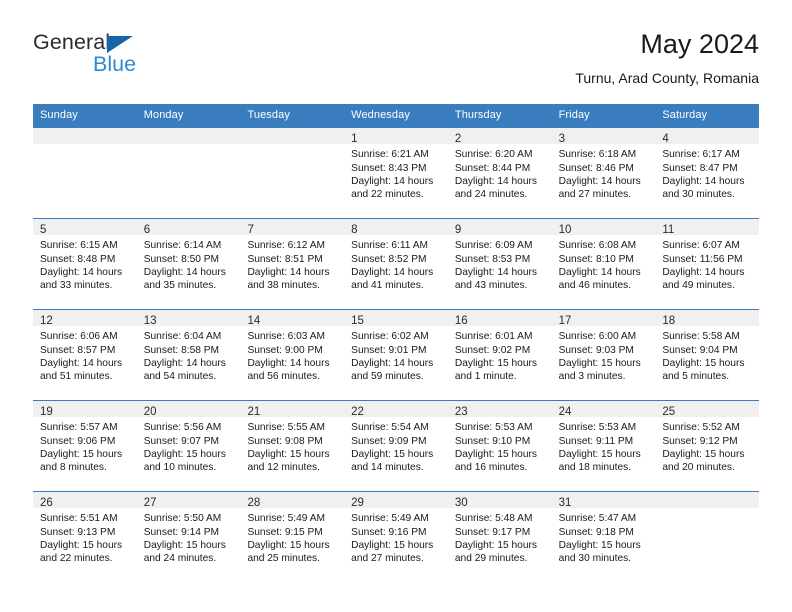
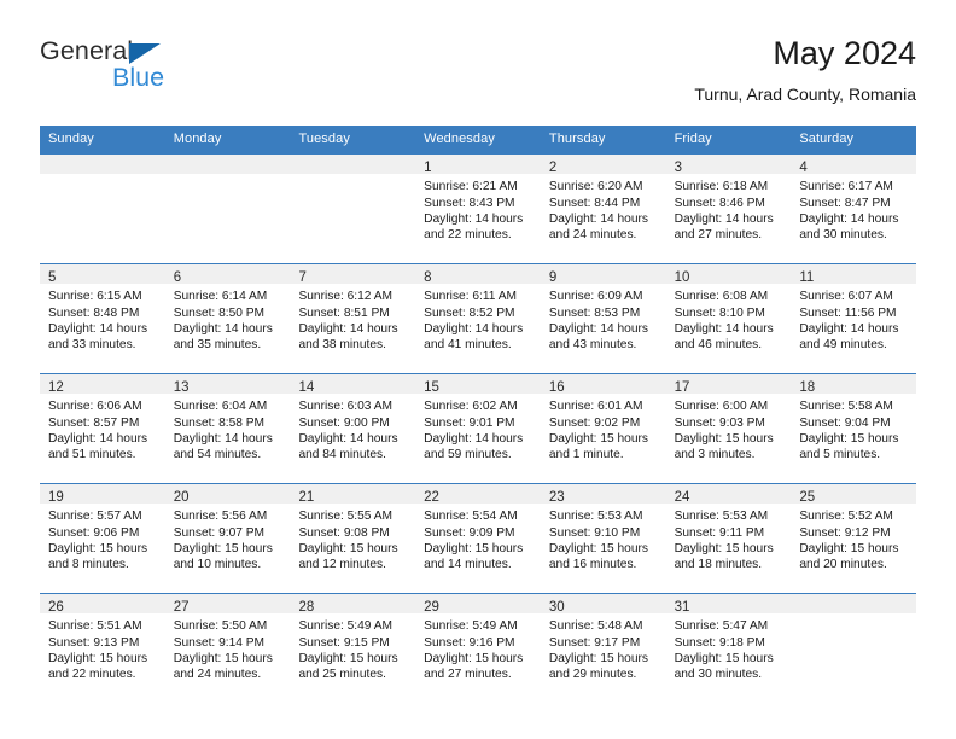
  General
  Blue
  May 2024
  Turnu, Arad County, Romania
  Sunday
  Monday
  Tuesday
  Wednesday
  Thursday
  Friday
  Saturday
  1
  Sunrise: 6:21 AM
  Sunset: 8:43 PM
  Daylight: 14 hours
  and 22 minutes.
  2
  Sunrise: 6:20 AM
  Sunset: 8:44 PM
  Daylight: 14 hours
  and 24 minutes.
  3
  Sunrise: 6:18 AM
  Sunset: 8:46 PM
  Daylight: 14 hours
  and 27 minutes.
  4
  Sunrise: 6:17 AM
  Sunset: 8:47 PM
  Daylight: 14 hours
  and 30 minutes.
  5
  Sunrise: 6:15 AM
  Sunset: 8:48 PM
  Daylight: 14 hours
  and 33 minutes.
  6
  Sunrise: 6:14 AM
  Sunset: 8:50 PM
  Daylight: 14 hours
  and 35 minutes.
  7
  Sunrise: 6:12 AM
  Sunset: 8:51 PM
  Daylight: 14 hours
  and 38 minutes.
  8
  Sunrise: 6:11 AM
  Sunset: 8:52 PM
  Daylight: 14 hours
  and 41 minutes.
  9
  Sunrise: 6:09 AM
  Sunset: 8:53 PM
  Daylight: 14 hours
  and 43 minutes.
  10
  Sunrise: 6:08 AM
  Sunset: 8:10 PM
  Daylight: 14 hours
  and 46 minutes.
  11
  Sunrise: 6:07 AM
  Sunset: 11:56 PM
  Daylight: 14 hours
  and 49 minutes.
  12
  Sunrise: 6:06 AM
  Sunset: 8:57 PM
  Daylight: 14 hours
  and 51 minutes.
  13
  Sunrise: 6:04 AM
  Sunset: 8:58 PM
  Daylight: 14 hours
  and 54 minutes.
  14
  Sunrise: 6:03 AM
  Sunset: 9:00 PM
  Daylight: 14 hours
- and 56 minutes.
+ and 84 minutes.
  15
  Sunrise: 6:02 AM
  Sunset: 9:01 PM
  Daylight: 14 hours
  and 59 minutes.
  16
  Sunrise: 6:01 AM
  Sunset: 9:02 PM
  Daylight: 15 hours
  and 1 minute.
  17
  Sunrise: 6:00 AM
  Sunset: 9:03 PM
  Daylight: 15 hours
  and 3 minutes.
  18
  Sunrise: 5:58 AM
  Sunset: 9:04 PM
  Daylight: 15 hours
  and 5 minutes.
  19
  Sunrise: 5:57 AM
  Sunset: 9:06 PM
  Daylight: 15 hours
  and 8 minutes.
  20
  Sunrise: 5:56 AM
  Sunset: 9:07 PM
  Daylight: 15 hours
  and 10 minutes.
  21
  Sunrise: 5:55 AM
  Sunset: 9:08 PM
  Daylight: 15 hours
  and 12 minutes.
  22
  Sunrise: 5:54 AM
  Sunset: 9:09 PM
  Daylight: 15 hours
  and 14 minutes.
  23
  Sunrise: 5:53 AM
  Sunset: 9:10 PM
  Daylight: 15 hours
  and 16 minutes.
  24
  Sunrise: 5:53 AM
  Sunset: 9:11 PM
  Daylight: 15 hours
  and 18 minutes.
  25
  Sunrise: 5:52 AM
  Sunset: 9:12 PM
  Daylight: 15 hours
  and 20 minutes.
  26
  Sunrise: 5:51 AM
  Sunset: 9:13 PM
  Daylight: 15 hours
  and 22 minutes.
  27
  Sunrise: 5:50 AM
  Sunset: 9:14 PM
  Daylight: 15 hours
  and 24 minutes.
  28
  Sunrise: 5:49 AM
  Sunset: 9:15 PM
  Daylight: 15 hours
  and 25 minutes.
  29
  Sunrise: 5:49 AM
  Sunset: 9:16 PM
  Daylight: 15 hours
  and 27 minutes.
  30
  Sunrise: 5:48 AM
  Sunset: 9:17 PM
  Daylight: 15 hours
  and 29 minutes.
  31
  Sunrise: 5:47 AM
  Sunset: 9:18 PM
  Daylight: 15 hours
  and 30 minutes.
